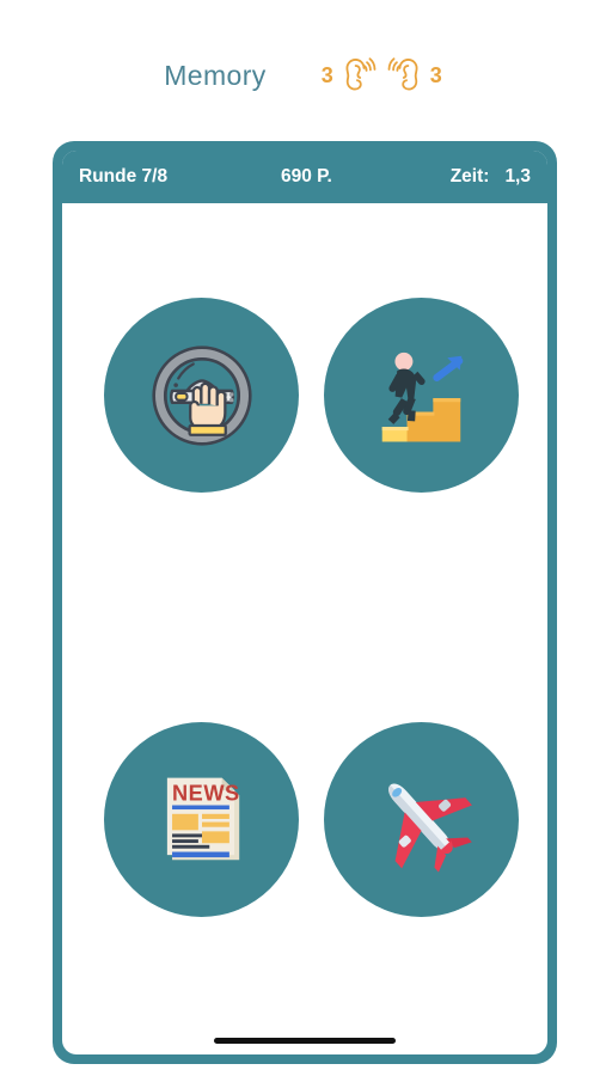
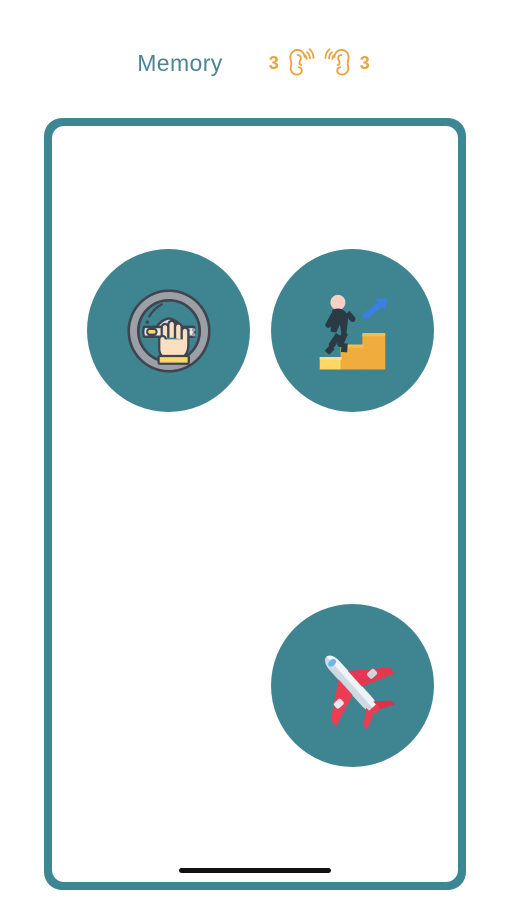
  Memory
  3
  3
- Runde 7/8
- 690 P.
- Zeit:
- 1,3
- NEWS
